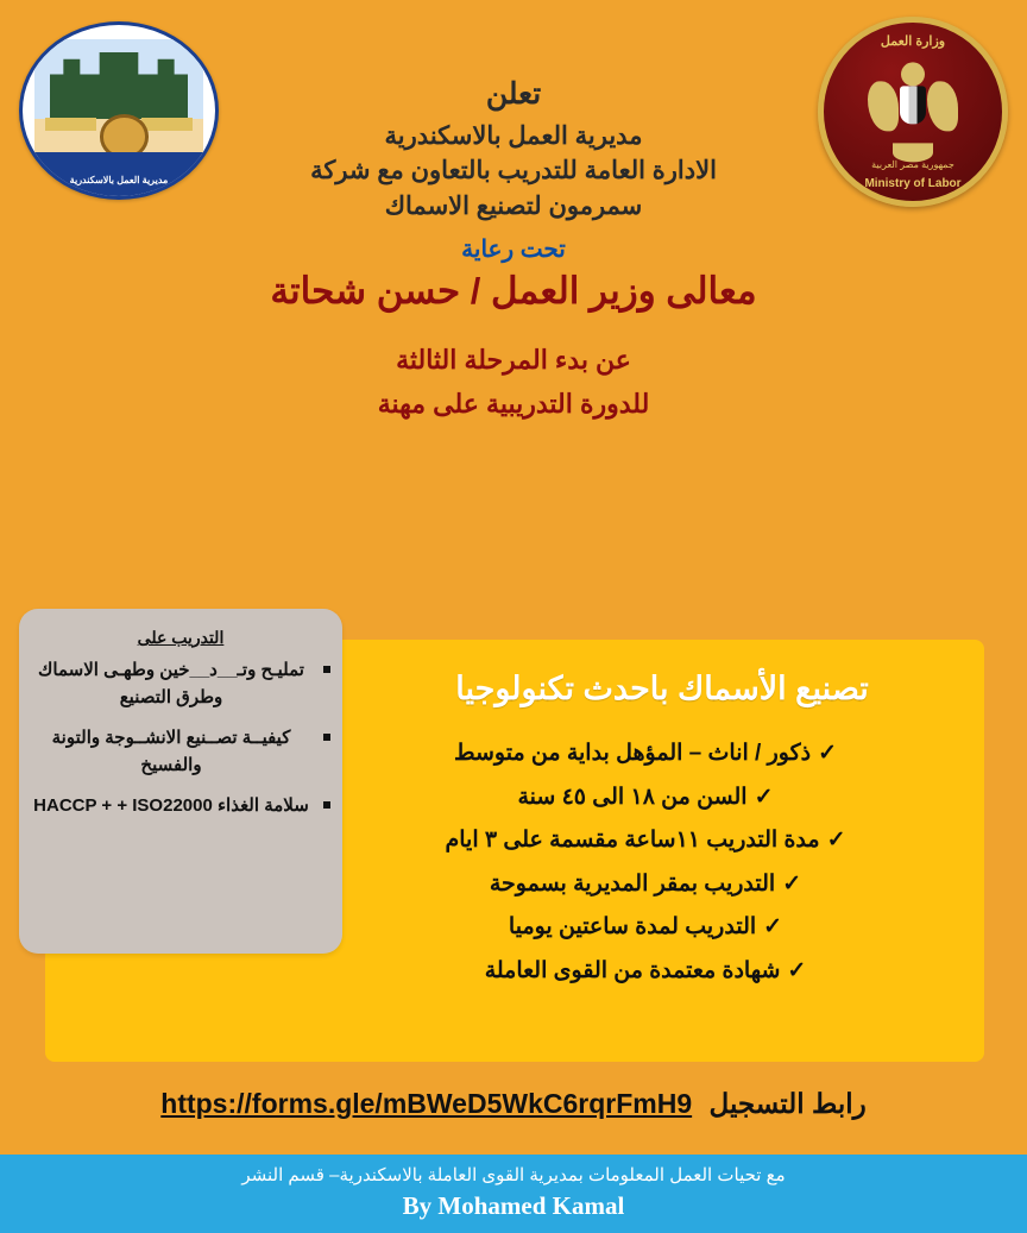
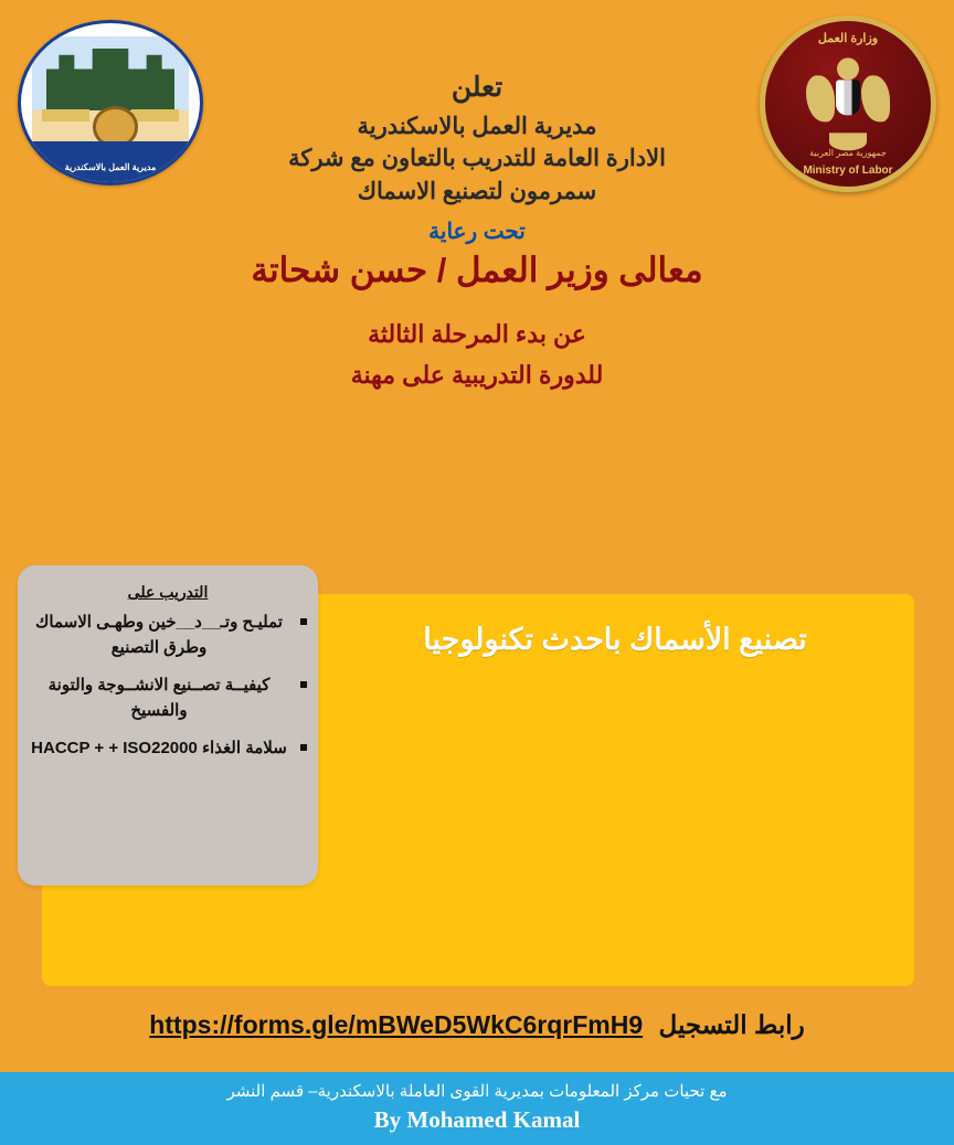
  مديرية العمل بالاسكندرية
  وزارة العمل
  جمهورية مصر العربية
  Ministry of Labor
  تعلن
  مديرية العمل بالاسكندرية
  الادارة العامة للتدريب بالتعاون مع شركة
  سمرمون لتصنيع الاسماك
  تحت رعاية
  معالى وزير العمل / حسن شحاتة
  عن بدء المرحلة الثالثة
  للدورة التدريبية على مهنة
  تصنيع الأسماك باحدث تكنولوجيا
- ✓ذكور / اناث – المؤهل بداية من متوسط
- ✓السن من ١٨ الى ٤٥ سنة
- ✓مدة التدريب ١١ساعة مقسمة على ٣ ايام
- ✓التدريب بمقر المديرية بسموحة
- ✓التدريب لمدة ساعتين يوميا
- ✓شهادة معتمدة من القوى العاملة
  التدريب على
  تمليـح وتـ__د__خين وطهـى الاسماك وطرق التصنيع
  كيفيــة تصــنيع الانشــوجة والتونة والفسيخ
  سلامة الغذاء HACCP + + ISO22000
  رابط التسجيل https://forms.gle/mBWeD5WkC6rqrFmH9
- مع تحيات العمل المعلومات بمديرية القوى العاملة بالاسكندرية– قسم النشر
+ مع تحيات مركز المعلومات بمديرية القوى العاملة بالاسكندرية– قسم النشر
  By Mohamed Kamal
